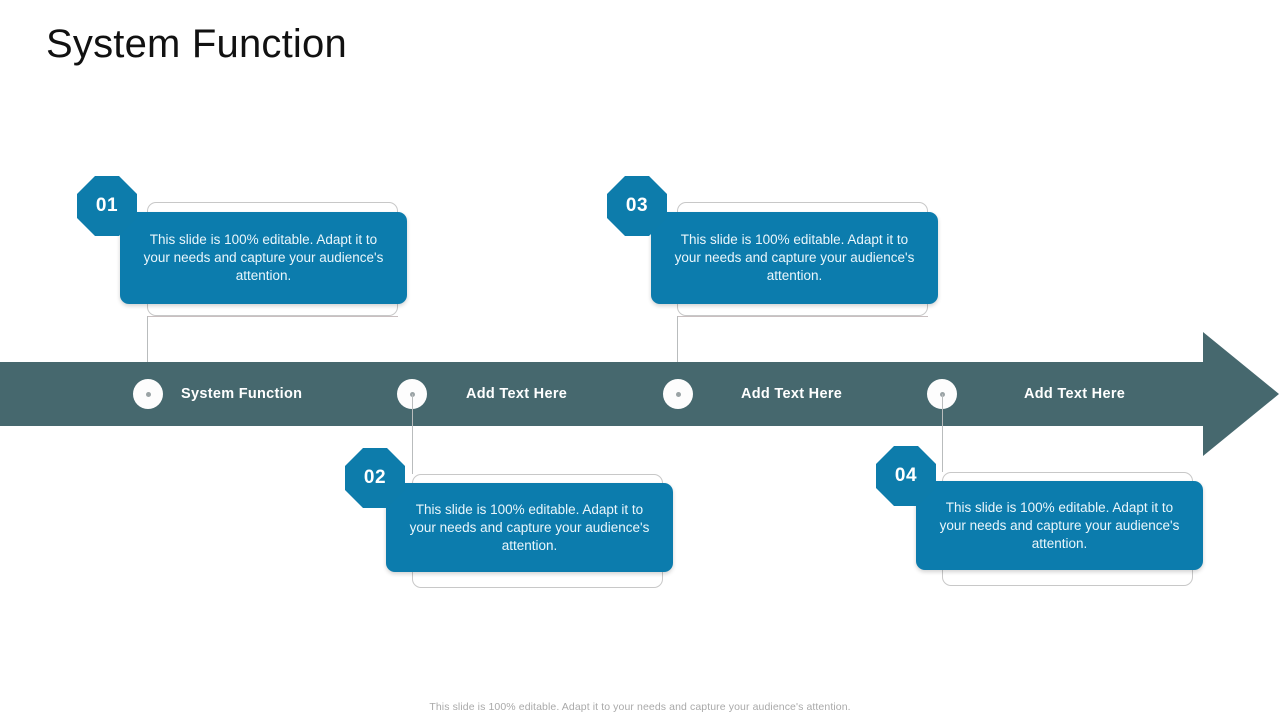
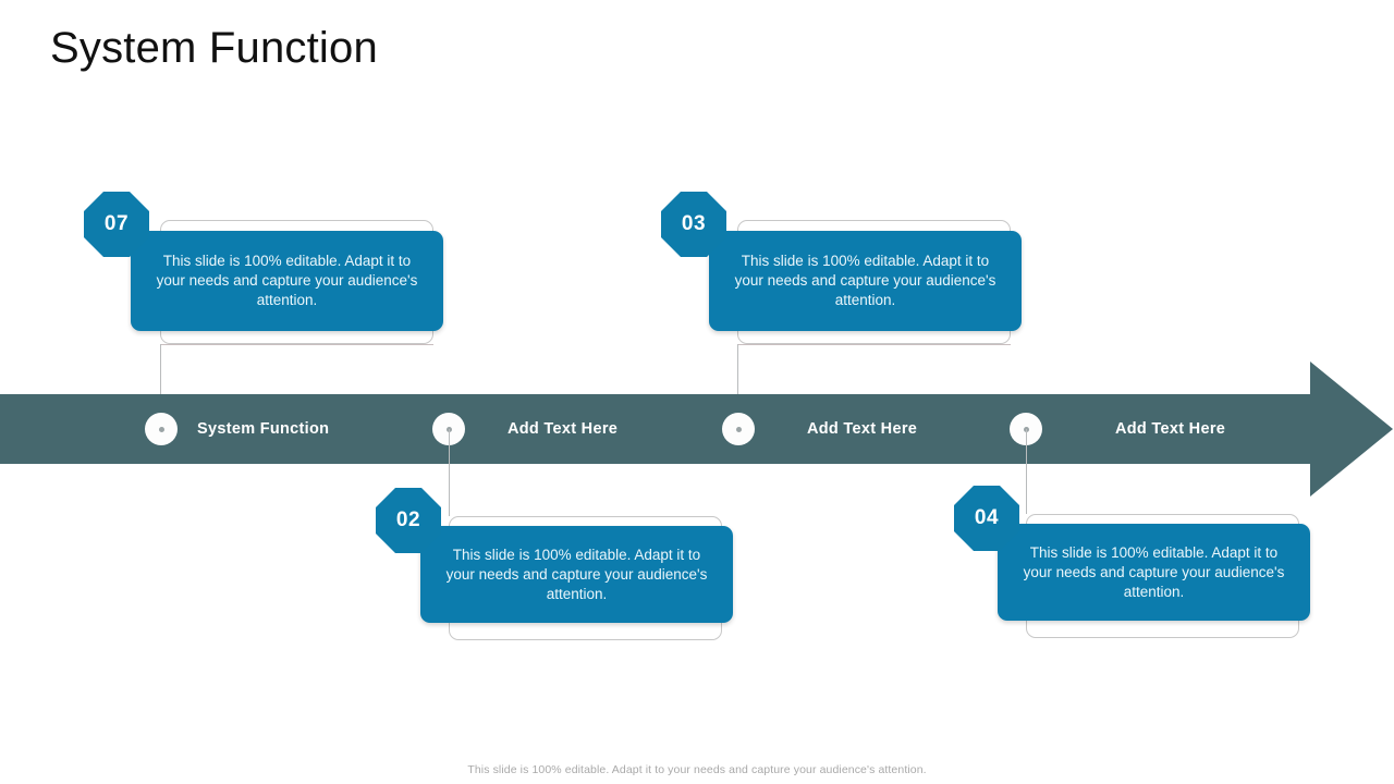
  System Function
  This slide is 100% editable. Adapt it to your needs and capture your audience's attention.
- 01
+ 07
  This slide is 100% editable. Adapt it to your needs and capture your audience's attention.
  03
  System Function
  Add Text Here
  Add Text Here
  Add Text Here
  This slide is 100% editable. Adapt it to your needs and capture your audience's attention.
  02
  This slide is 100% editable. Adapt it to your needs and capture your audience's attention.
  04
  This slide is 100% editable. Adapt it to your needs and capture your audience's attention.
